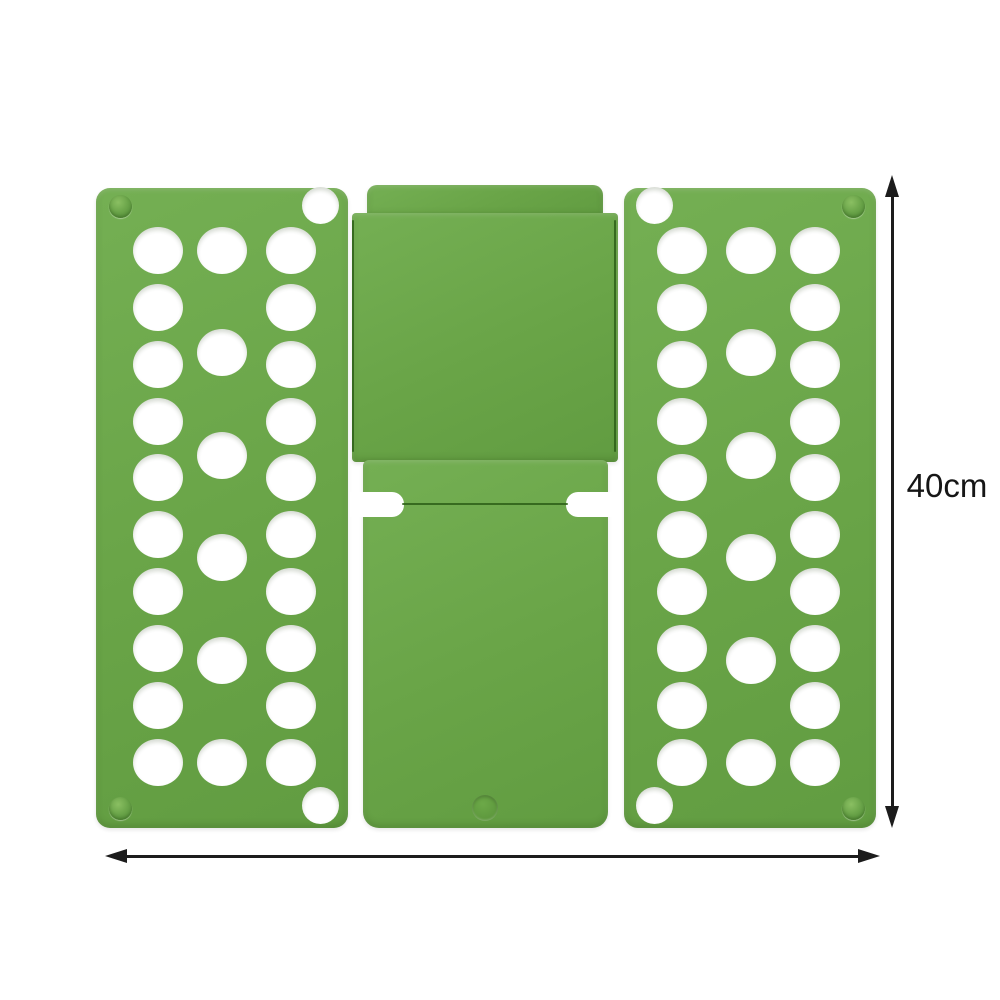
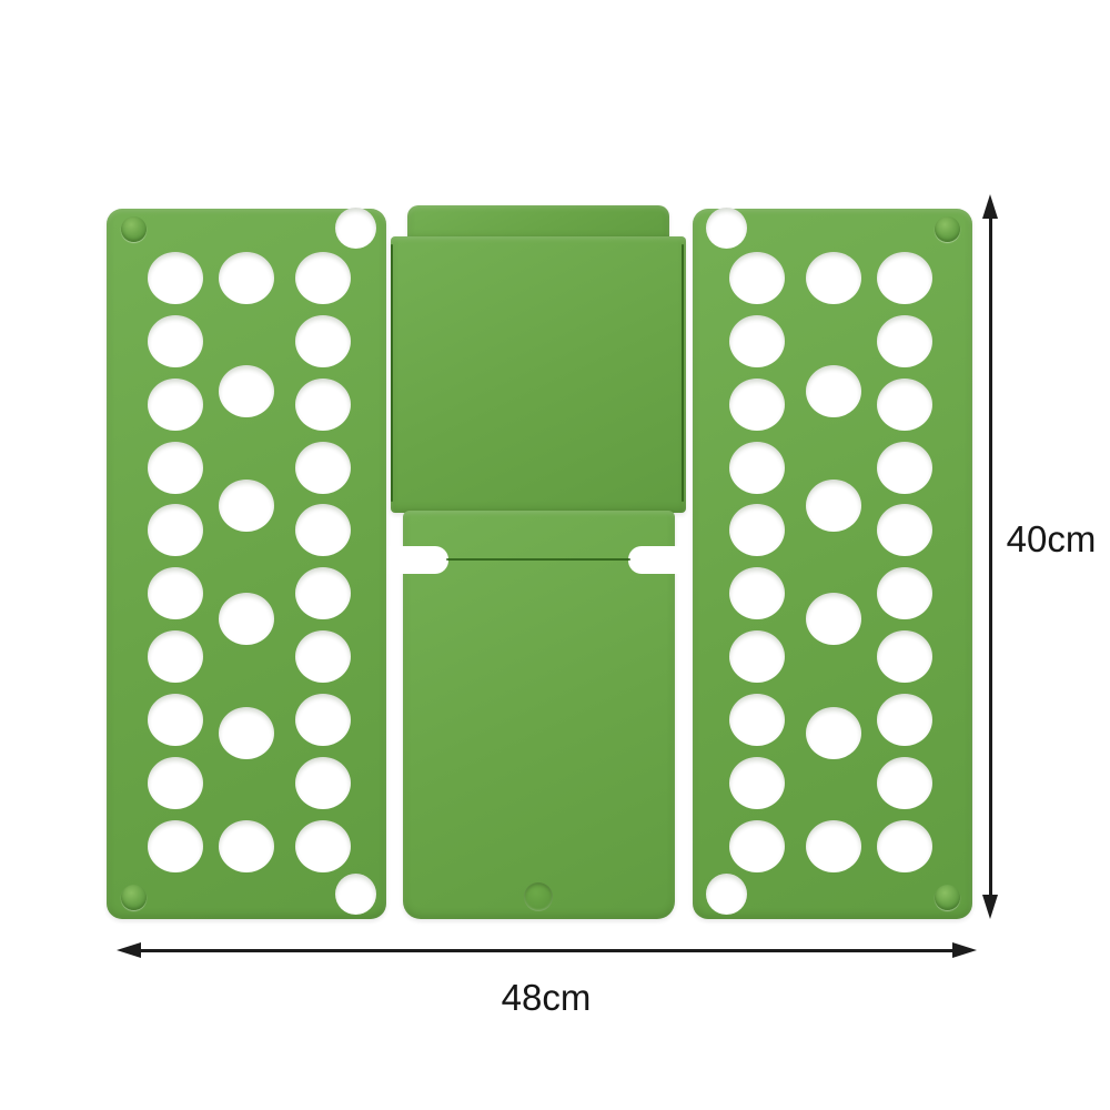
  40cm
+ 48cm
